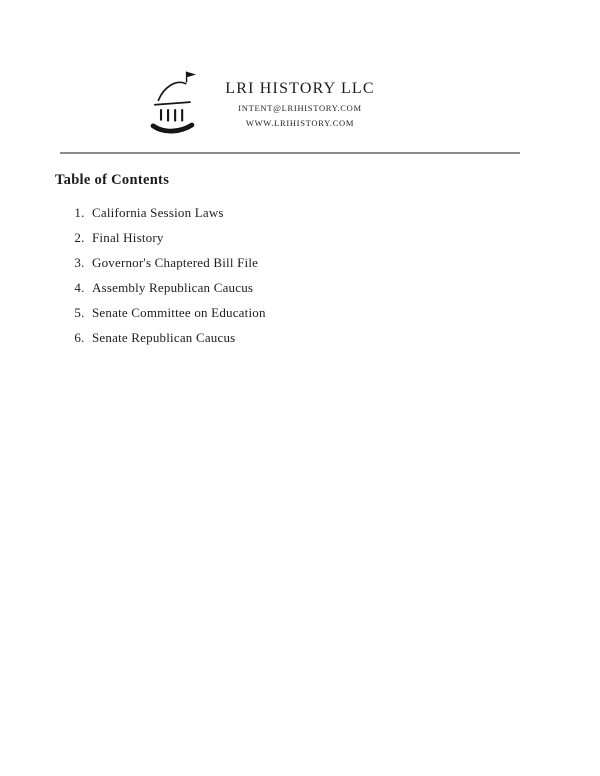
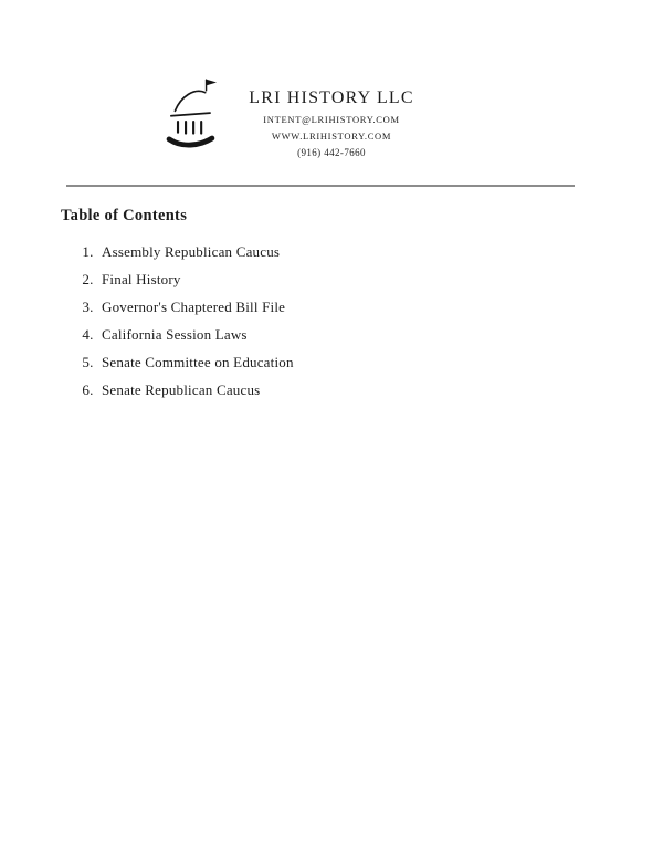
  LRI HISTORY LLC
  INTENT@LRIHISTORY.COM
  WWW.LRIHISTORY.COM
+ (916) 442-7660
  Table of Contents
- California Session Laws
+ Assembly Republican Caucus
  Final History
  Governor's Chaptered Bill File
- Assembly Republican Caucus
+ California Session Laws
  Senate Committee on Education
  Senate Republican Caucus
